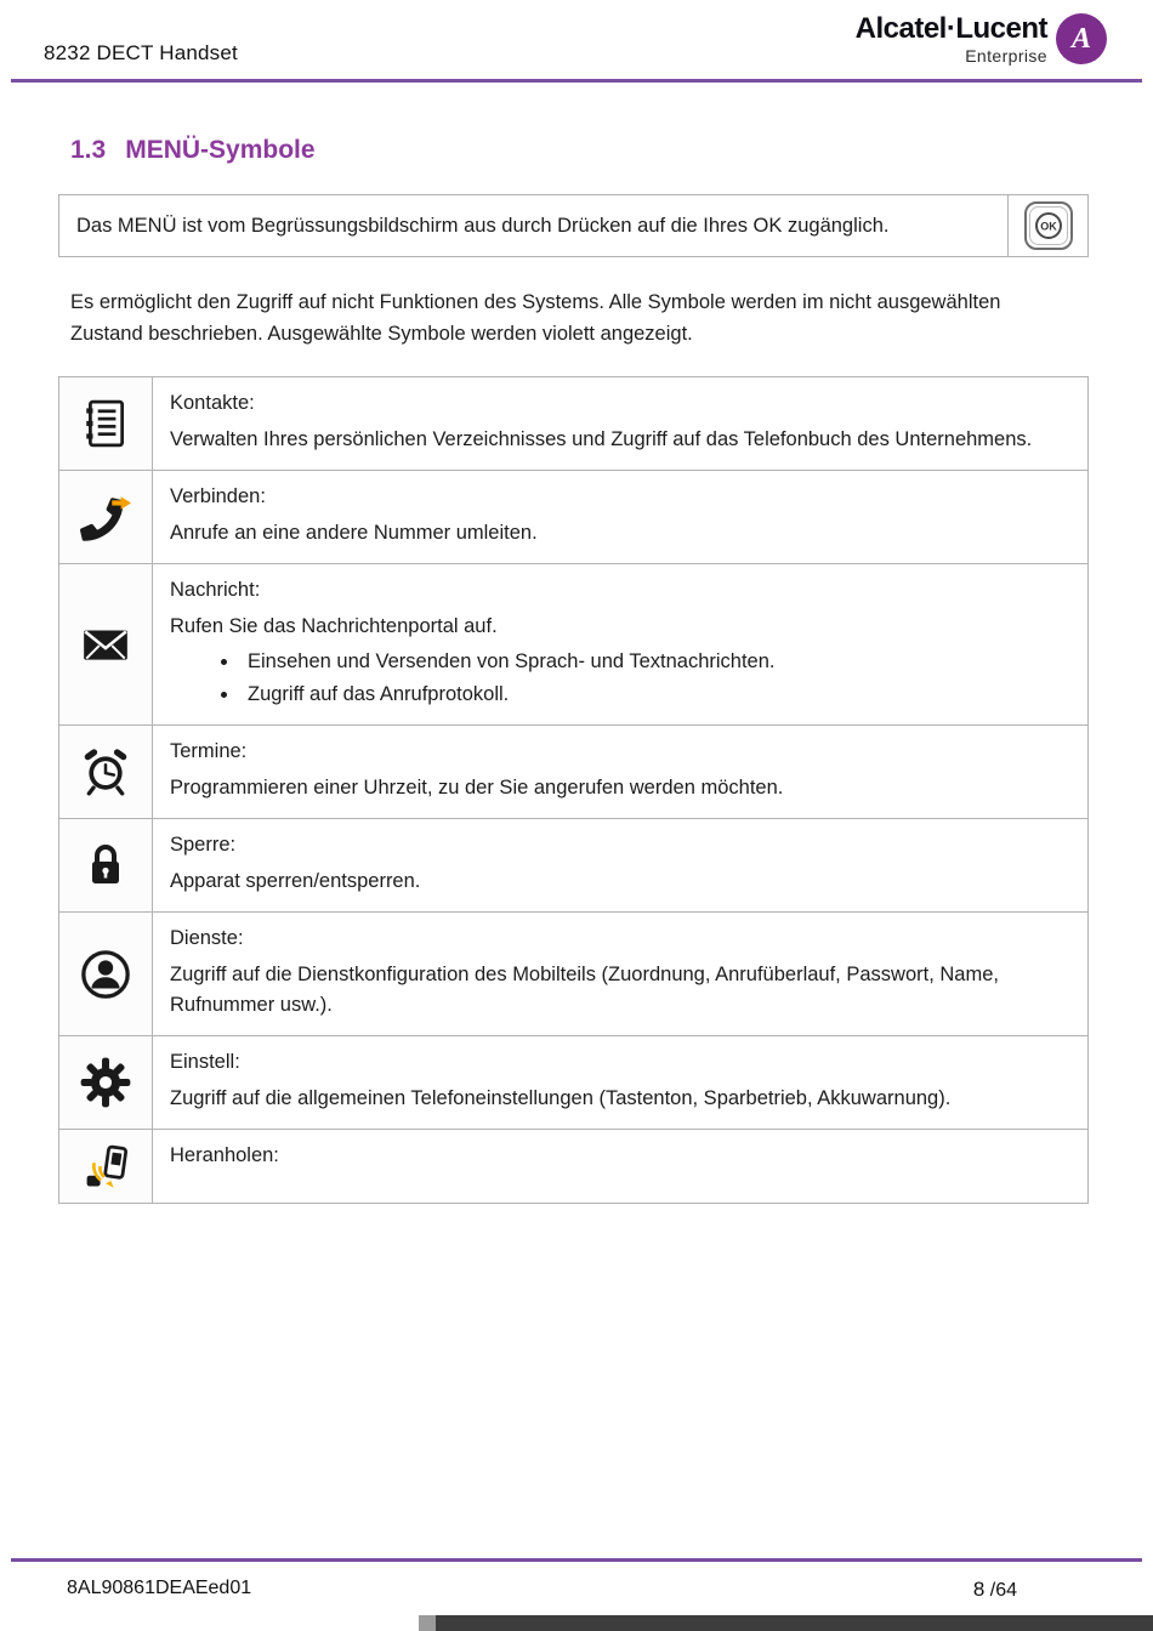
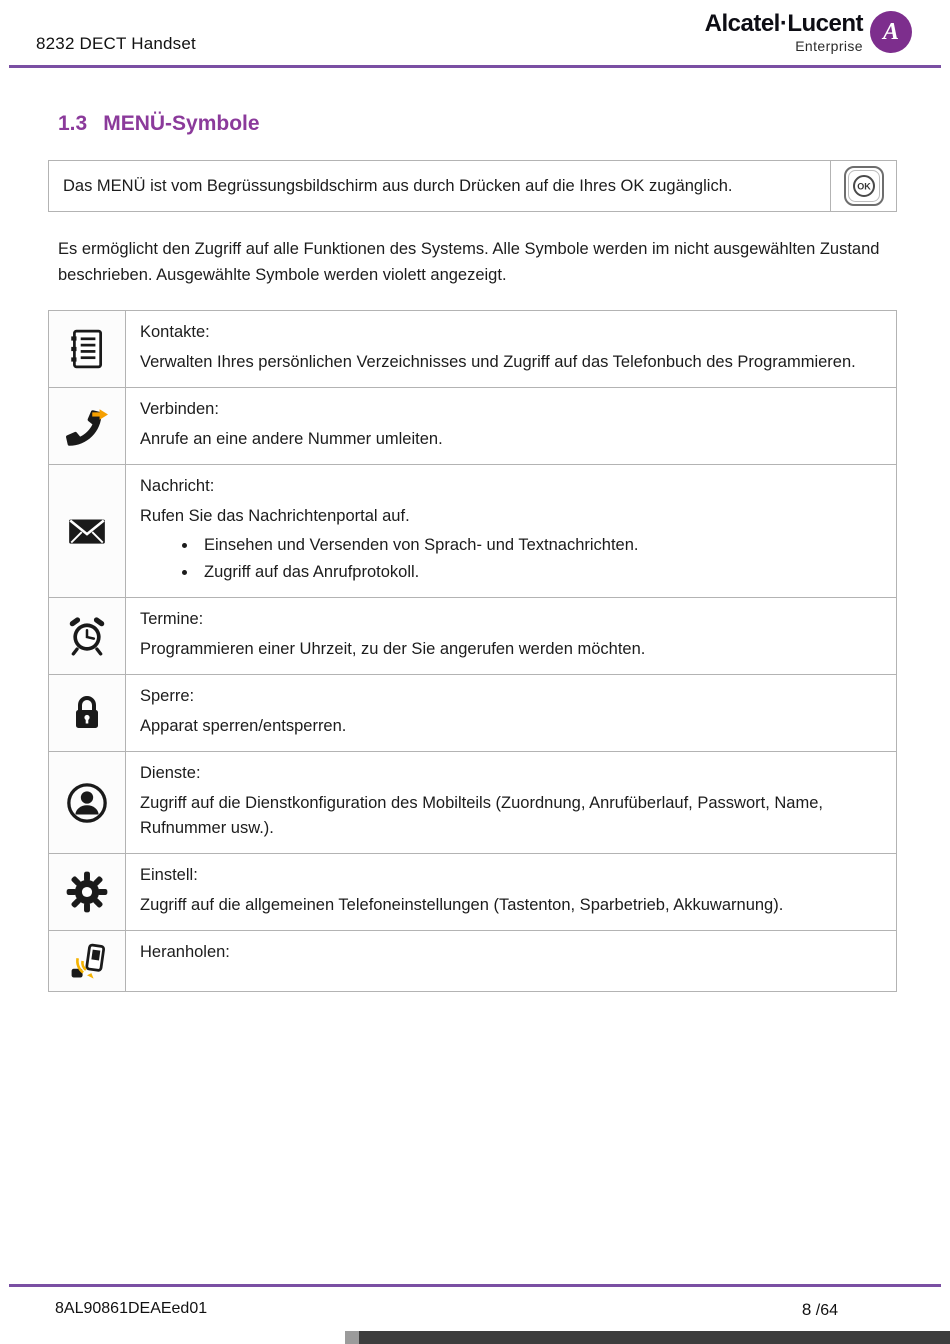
  8232 DECT Handset
  Alcatel·Lucent
  Enterprise
  A
  1.3
  MENÜ-Symbole
  Das MENÜ ist vom Begrüssungsbildschirm aus durch Drücken auf die Ihres OK zugänglich.
  OK
- Es ermöglicht den Zugriff auf nicht Funktionen des Systems. Alle Symbole werden im nicht ausgewählten Zustand beschrieben. Ausgewählte Symbole werden violett angezeigt.
+ Es ermöglicht den Zugriff auf alle Funktionen des Systems. Alle Symbole werden im nicht ausgewählten Zustand beschrieben. Ausgewählte Symbole werden violett angezeigt.
  Kontakte:
- Verwalten Ihres persönlichen Verzeichnisses und Zugriff auf das Telefonbuch des Unternehmens.
+ Verwalten Ihres persönlichen Verzeichnisses und Zugriff auf das Telefonbuch des Programmieren.
  Verbinden:
  Anrufe an eine andere Nummer umleiten.
  Nachricht:
  Rufen Sie das Nachrichtenportal auf.
  Einsehen und Versenden von Sprach- und Textnachrichten.
  Zugriff auf das Anrufprotokoll.
  Termine:
  Programmieren einer Uhrzeit, zu der Sie angerufen werden möchten.
  Sperre:
  Apparat sperren/entsperren.
  Dienste:
  Zugriff auf die Dienstkonfiguration des Mobilteils (Zuordnung, Anrufüberlauf, Passwort, Name, Rufnummer usw.).
  Einstell:
  Zugriff auf die allgemeinen Telefoneinstellungen (Tastenton, Sparbetrieb, Akkuwarnung).
  Heranholen:
  8AL90861DEAEed01
  8 /64
